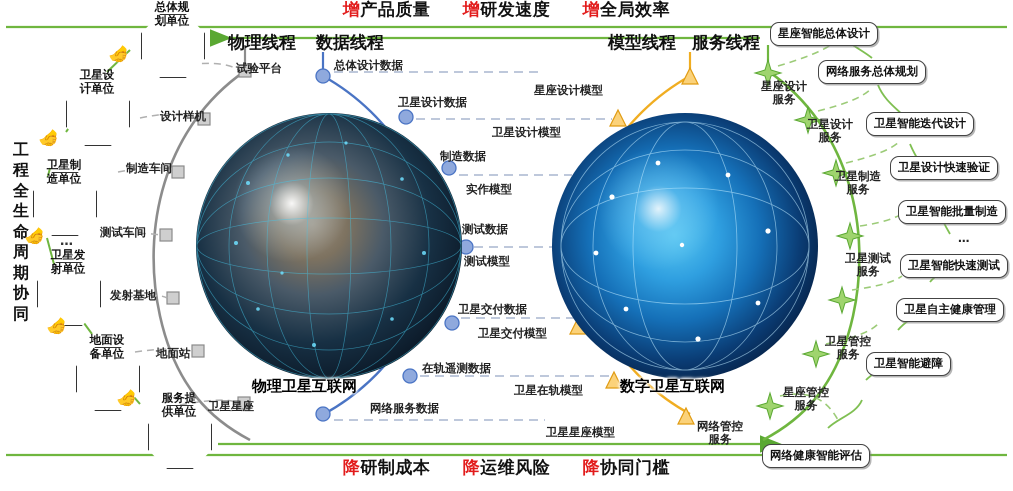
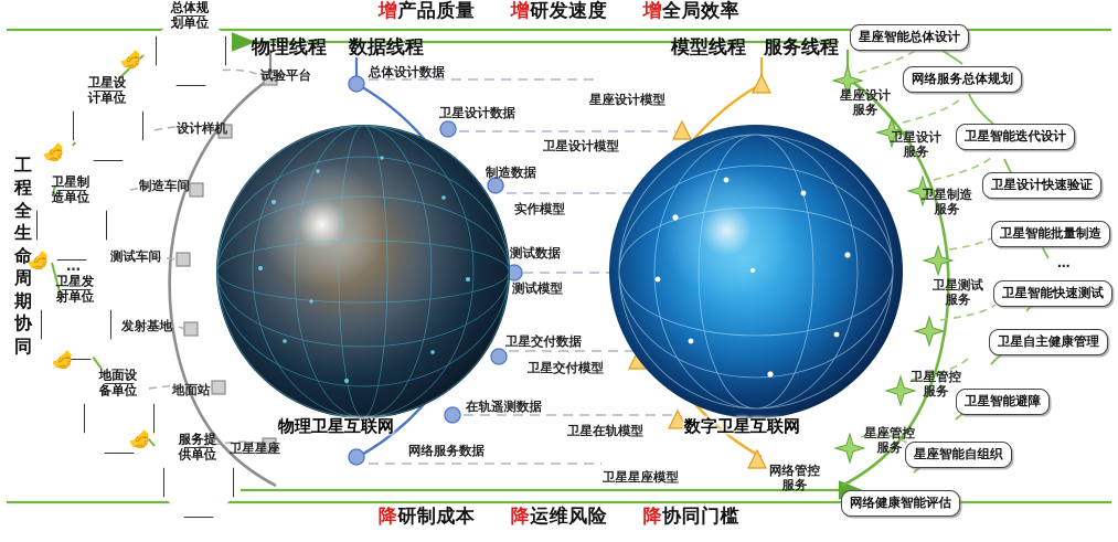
  增产品质量 增研发速度 增全局效率
  降研制成本 降运维风险 降协同门槛
  工
  程
  全
  生
  命
  周
  期
  协
  同
  物理线程
  数据线程
  模型线程
  服务线程
  物理卫星互联网
  数字卫星互联网
  试验平台
  设计样机
  制造车间
  测试车间
  发射基地
  地面站
  卫星星座
  总体设计数据
  卫星设计数据
  制造数据
  测试数据
  卫星交付数据
  在轨遥测数据
  网络服务数据
  星座设计模型
  卫星设计模型
  实作模型
  测试模型
  卫星交付模型
  卫星在轨模型
  卫星星座模型
  星座设计
  服务
  卫星设计
  服务
  卫星制造
  服务
  卫星测试
  服务
  卫星管控
  服务
  星座管控
  服务
  网络管控
  服务
  总体规
  划单位
  卫星设
  计单位
  卫星制
  造单位
  卫星发
  射单位
  地面设
  备单位
  服务提
  供单位
  …
  星座智能总体设计
  网络服务总体规划
  卫星智能迭代设计
  卫星设计快速验证
  卫星智能批量制造
  …
  卫星智能快速测试
  卫星自主健康管理
  卫星智能避障
+ 星座智能自组织
  网络健康智能评估
